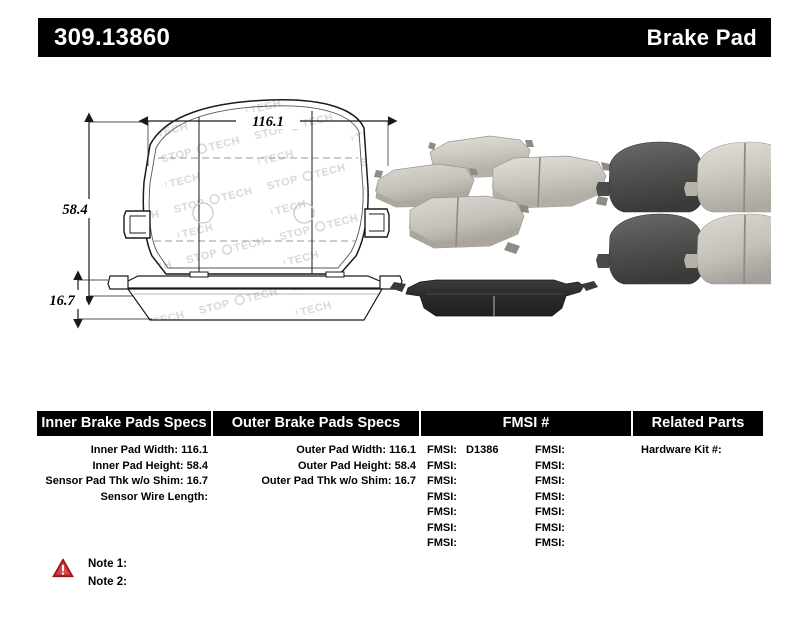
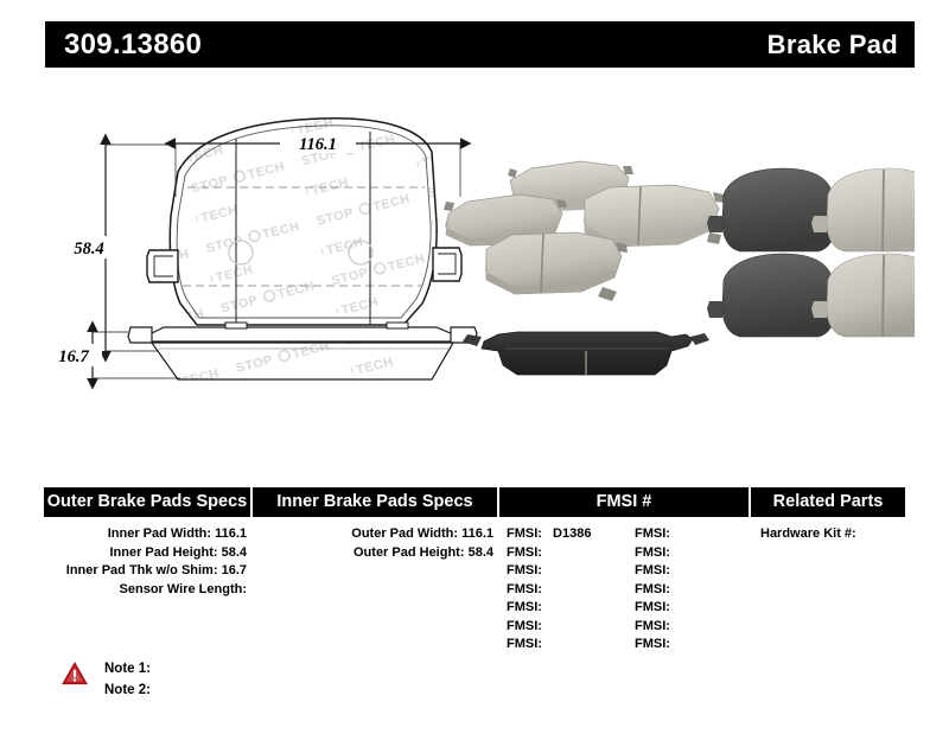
  309.13860
  Brake Pad
  116.1
  58.4
  16.7
- Inner Brake Pads Specs
+ Outer Brake Pads Specs
  Inner Pad Width: 116.1
  Inner Pad Height: 58.4
- Sensor Pad Thk w/o Shim: 16.7
+ Inner Pad Thk w/o Shim: 16.7
  Sensor Wire Length:
- Outer Brake Pads Specs
+ Inner Brake Pads Specs
  Outer Pad Width: 116.1
  Outer Pad Height: 58.4
- Outer Pad Thk w/o Shim: 16.7
  FMSI #
  FMSI: D1386
  FMSI:
  FMSI:
  FMSI:
  FMSI:
  FMSI:
  FMSI:
  FMSI:
  FMSI:
  FMSI:
  FMSI:
  FMSI:
  FMSI:
  FMSI:
  Related Parts
  Hardware Kit #:
  Note 1:
  Note 2:
